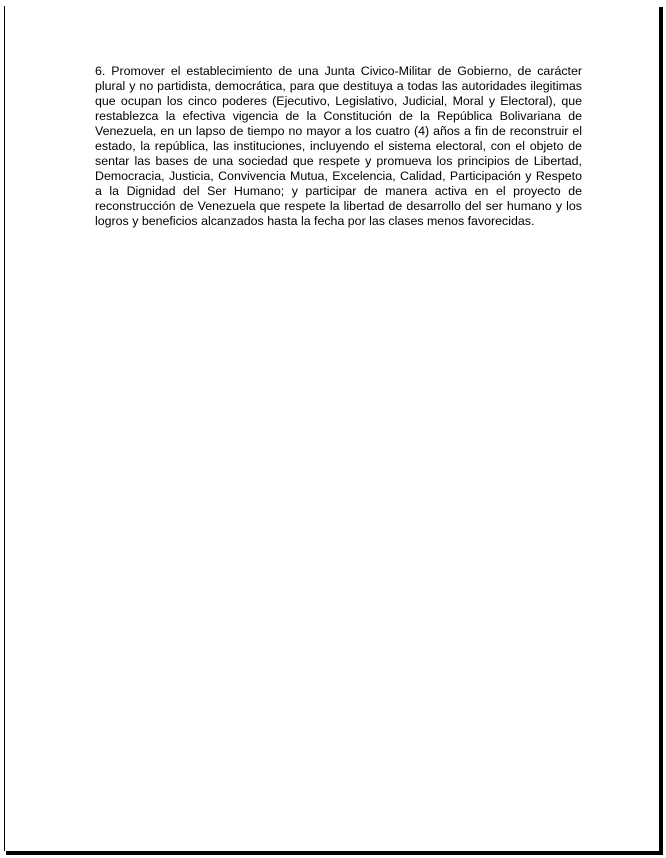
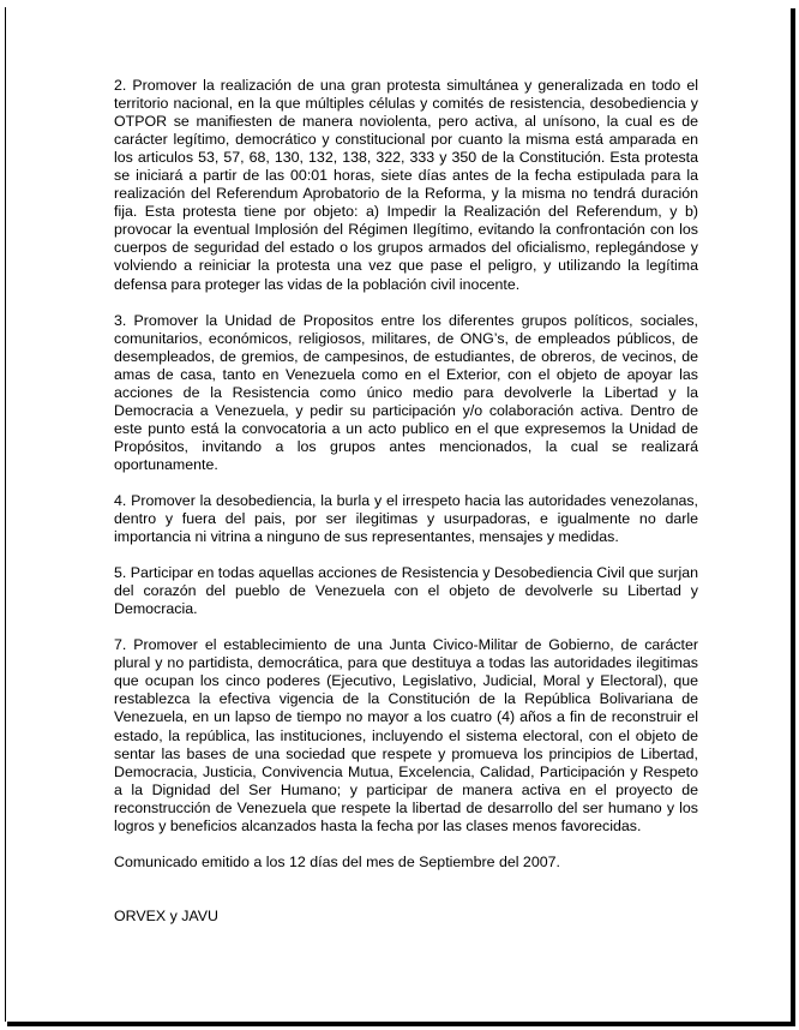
+ 2. Promover la realización de una gran protesta simultánea y generalizada en todo el territorio nacional, en la que múltiples células y comités de resistencia, desobediencia y OTPOR se manifiesten de manera noviolenta, pero activa, al unísono, la cual es de carácter legítimo, democrático y constitucional por cuanto la misma está amparada en los articulos 53, 57, 68, 130, 132, 138, 322, 333 y 350 de la Constitución. Esta protesta se iniciará a partir de las 00:01 horas, siete días antes de la fecha estipulada para la realización del Referendum Aprobatorio de la Reforma, y la misma no tendrá duración fija. Esta protesta tiene por objeto: a) Impedir la Realización del Referendum, y b) provocar la eventual Implosión del Régimen Ilegítimo, evitando la confrontación con los cuerpos de seguridad del estado o los grupos armados del oficialismo, replegándose y volviendo a reiniciar la protesta una vez que pase el peligro, y utilizando la legítima defensa para proteger las vidas de la población civil inocente.
+ 3. Promover la Unidad de Propositos entre los diferentes grupos políticos, sociales, comunitarios, económicos, religiosos, militares, de ONG’s, de empleados públicos, de desempleados, de gremios, de campesinos, de estudiantes, de obreros, de vecinos, de amas de casa, tanto en Venezuela como en el Exterior, con el objeto de apoyar las acciones de la Resistencia como único medio para devolverle la Libertad y la Democracia a Venezuela, y pedir su participación y/o colaboración activa. Dentro de este punto está la convocatoria a un acto publico en el que expresemos la Unidad de Propósitos, invitando a los grupos antes mencionados, la cual se realizará oportunamente.
+ 4. Promover la desobediencia, la burla y el irrespeto hacia las autoridades venezolanas, dentro y fuera del pais, por ser ilegitimas y usurpadoras, e igualmente no darle importancia ni vitrina a ninguno de sus representantes, mensajes y medidas.
+ 5. Participar en todas aquellas acciones de Resistencia y Desobediencia Civil que surjan del corazón del pueblo de Venezuela con el objeto de devolverle su Libertad y Democracia.
- 6. Promover el establecimiento de una Junta Civico-Militar de Gobierno, de carácter plural y no partidista, democrática, para que destituya a todas las autoridades ilegitimas que ocupan los cinco poderes (Ejecutivo, Legislativo, Judicial, Moral y Electoral), que restablezca la efectiva vigencia de la Constitución de la República Bolivariana de Venezuela, en un lapso de tiempo no mayor a los cuatro (4) años a fin de reconstruir el estado, la república, las instituciones, incluyendo el sistema electoral, con el objeto de sentar las bases de una sociedad que respete y promueva los principios de Libertad, Democracia, Justicia, Convivencia Mutua, Excelencia, Calidad, Participación y Respeto a la Dignidad del Ser Humano; y participar de manera activa en el proyecto de reconstrucción de Venezuela que respete la libertad de desarrollo del ser humano y los logros y beneficios alcanzados hasta la fecha por las clases menos favorecidas.
+ 7. Promover el establecimiento de una Junta Civico-Militar de Gobierno, de carácter plural y no partidista, democrática, para que destituya a todas las autoridades ilegitimas que ocupan los cinco poderes (Ejecutivo, Legislativo, Judicial, Moral y Electoral), que restablezca la efectiva vigencia de la Constitución de la República Bolivariana de Venezuela, en un lapso de tiempo no mayor a los cuatro (4) años a fin de reconstruir el estado, la república, las instituciones, incluyendo el sistema electoral, con el objeto de sentar las bases de una sociedad que respete y promueva los principios de Libertad, Democracia, Justicia, Convivencia Mutua, Excelencia, Calidad, Participación y Respeto a la Dignidad del Ser Humano; y participar de manera activa en el proyecto de reconstrucción de Venezuela que respete la libertad de desarrollo del ser humano y los logros y beneficios alcanzados hasta la fecha por las clases menos favorecidas.
+ Comunicado emitido a los 12 días del mes de Septiembre del 2007.
+ ORVEX y JAVU
